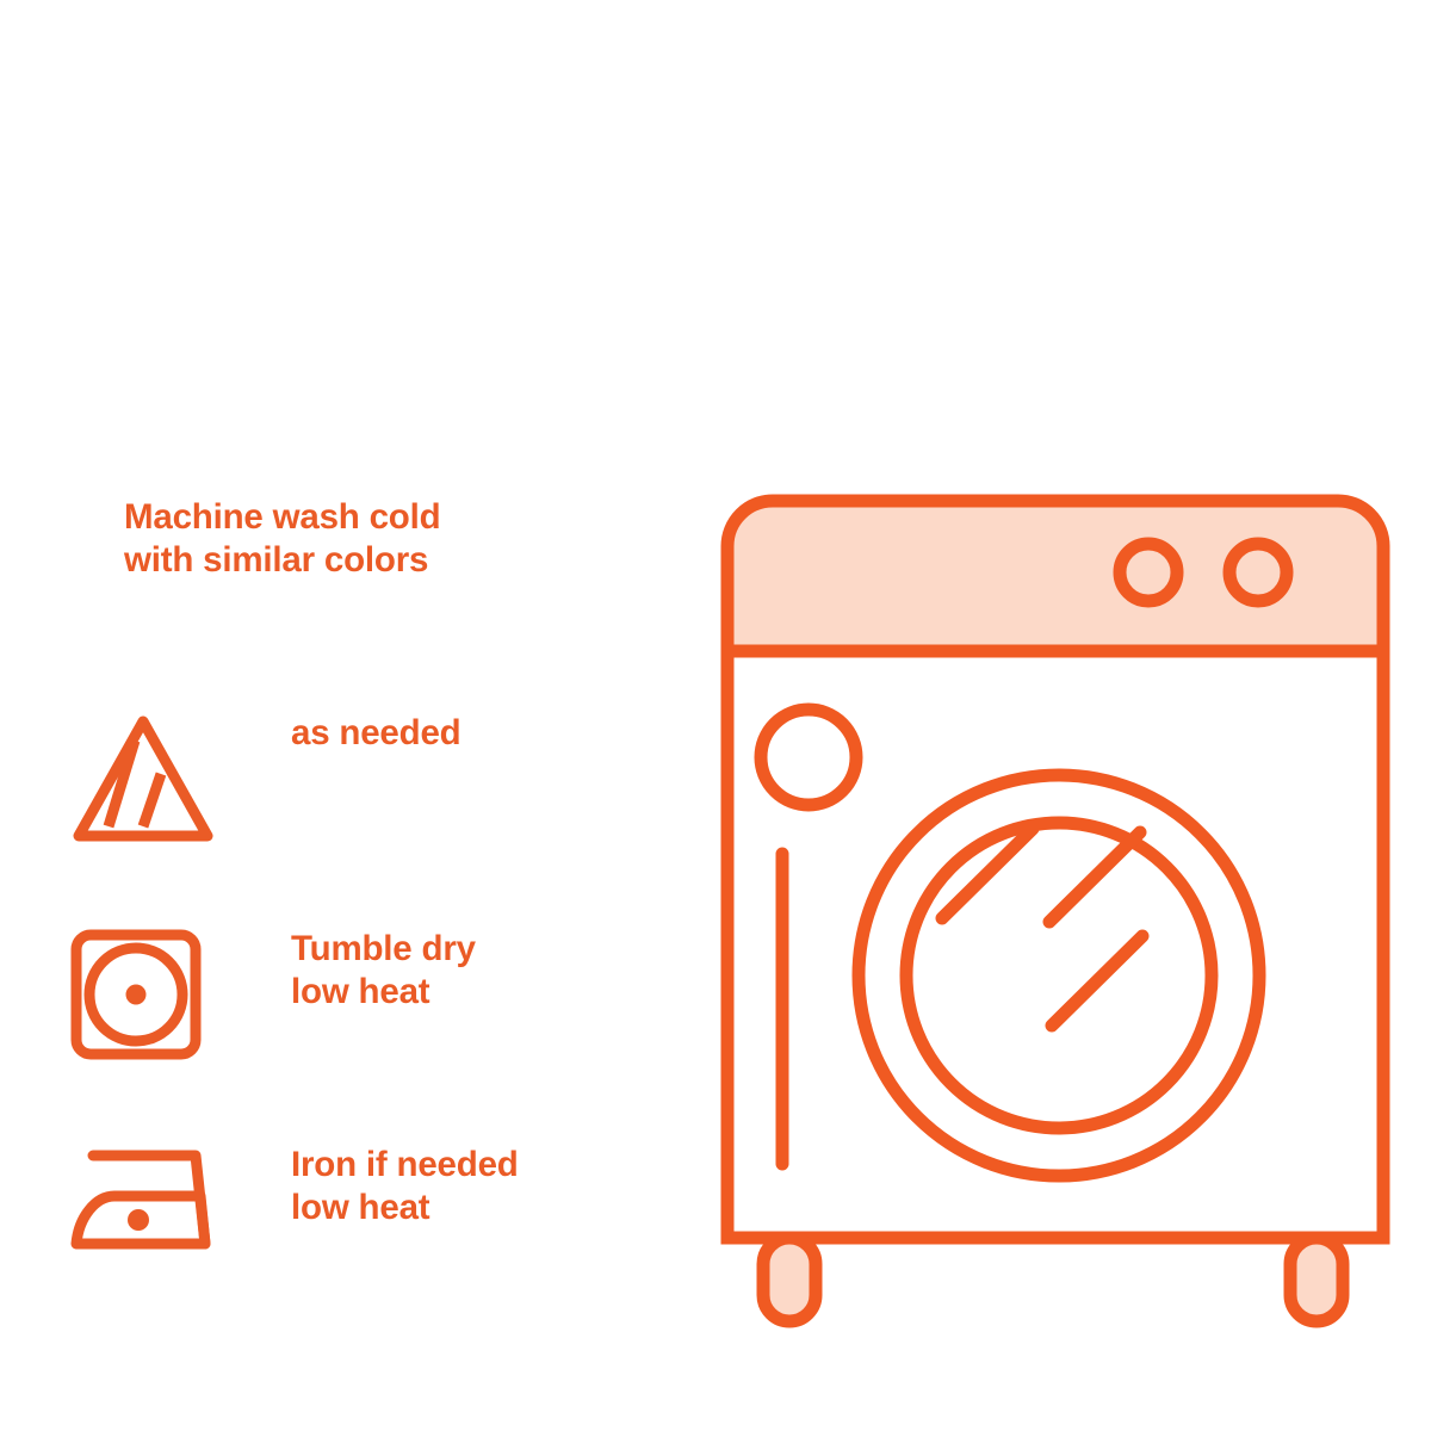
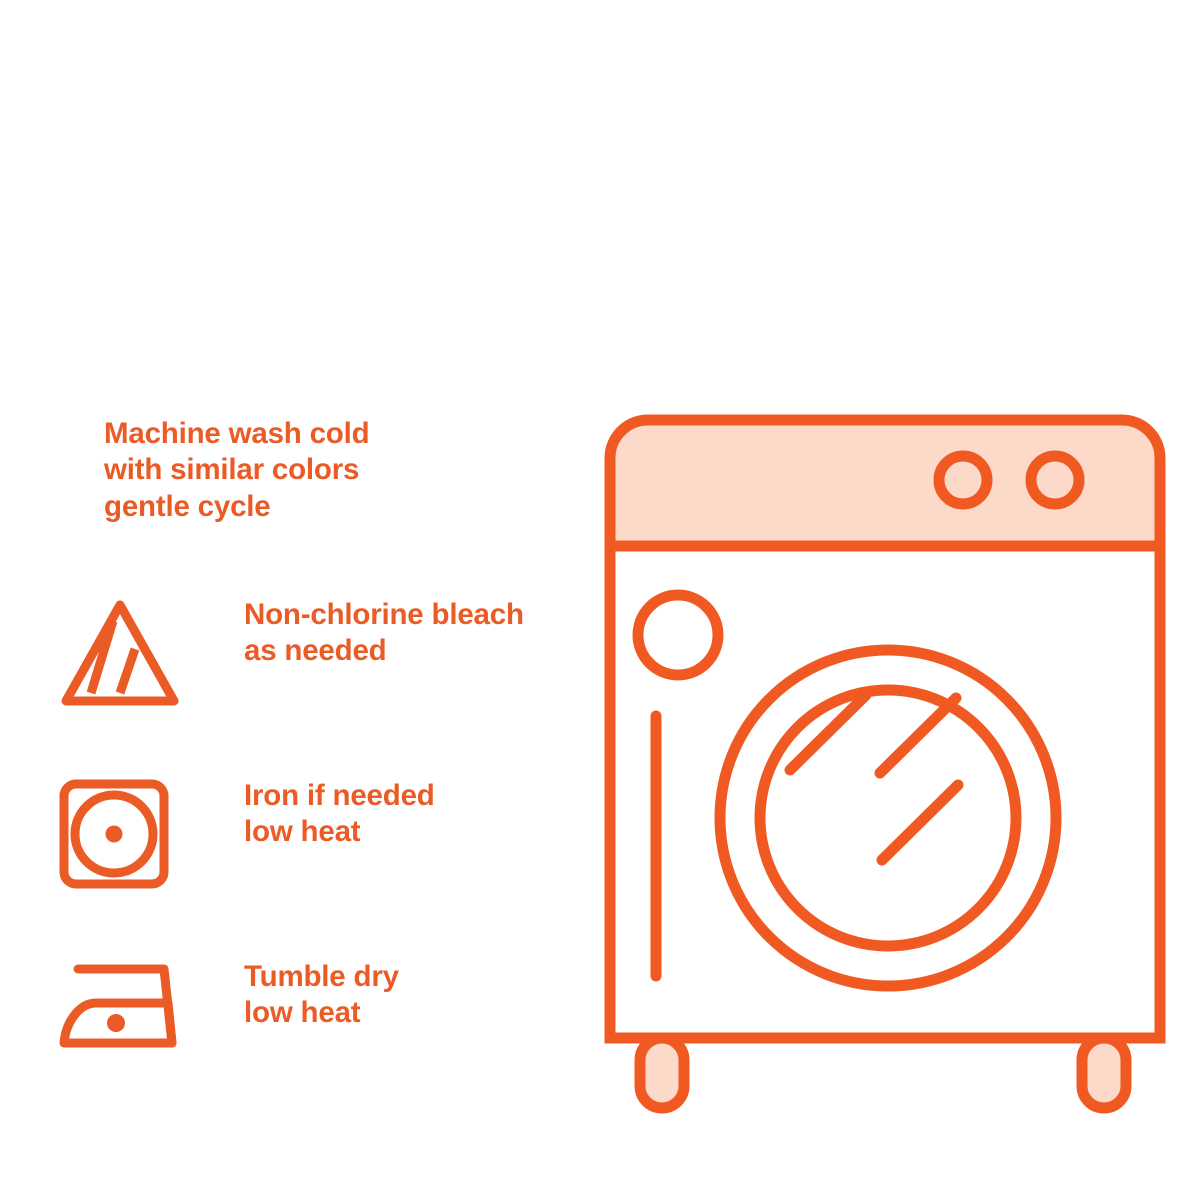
  Machine wash cold
  with similar colors
+ gentle cycle
+ Non-chlorine bleach
  as needed
- Tumble dry
+ Iron if needed
  low heat
- Iron if needed
+ Tumble dry
  low heat
